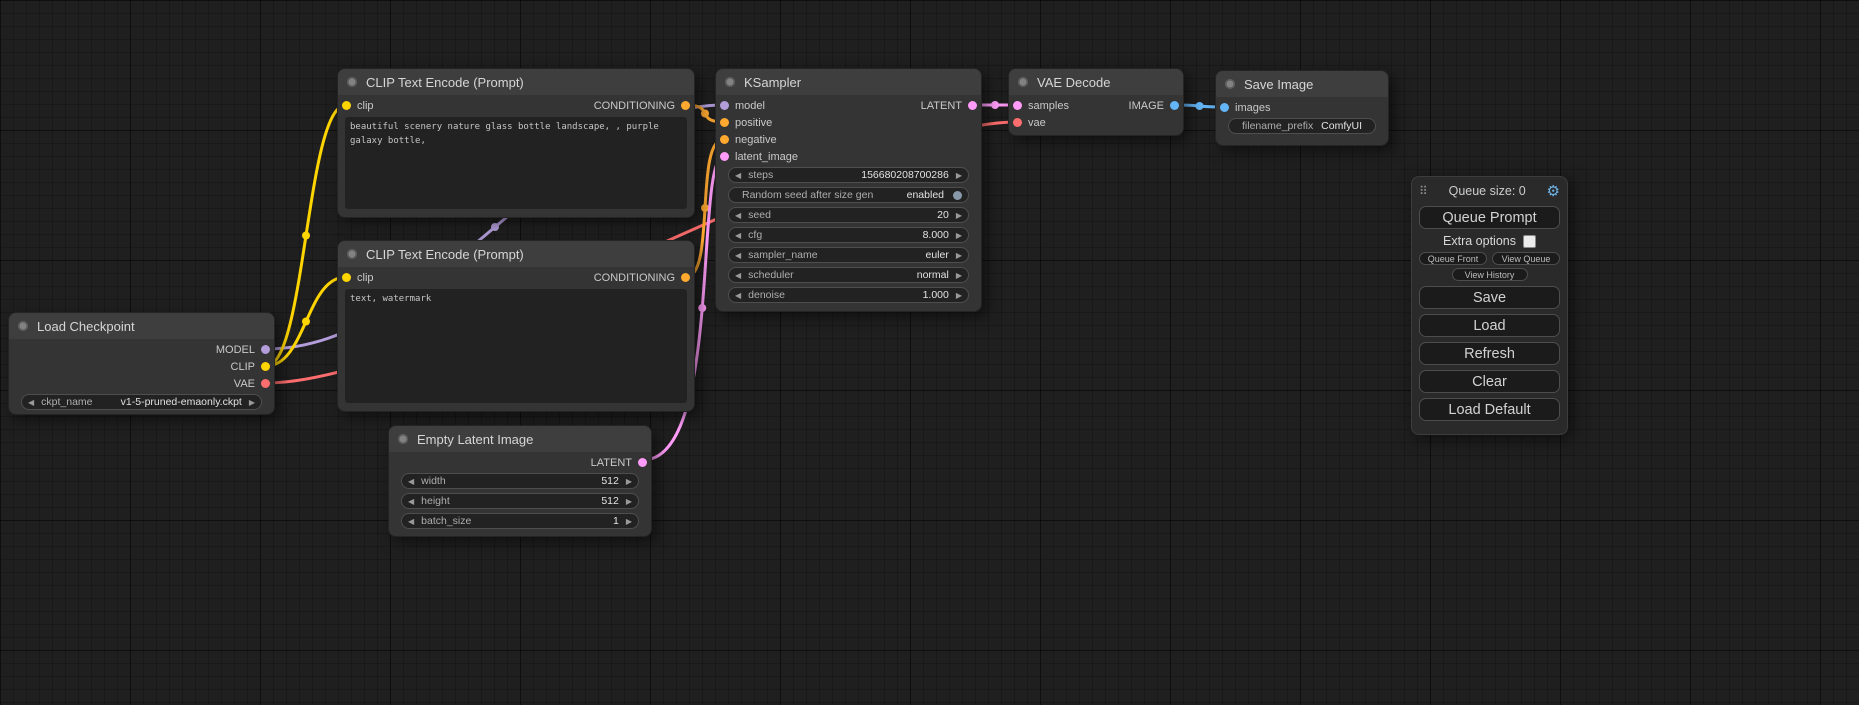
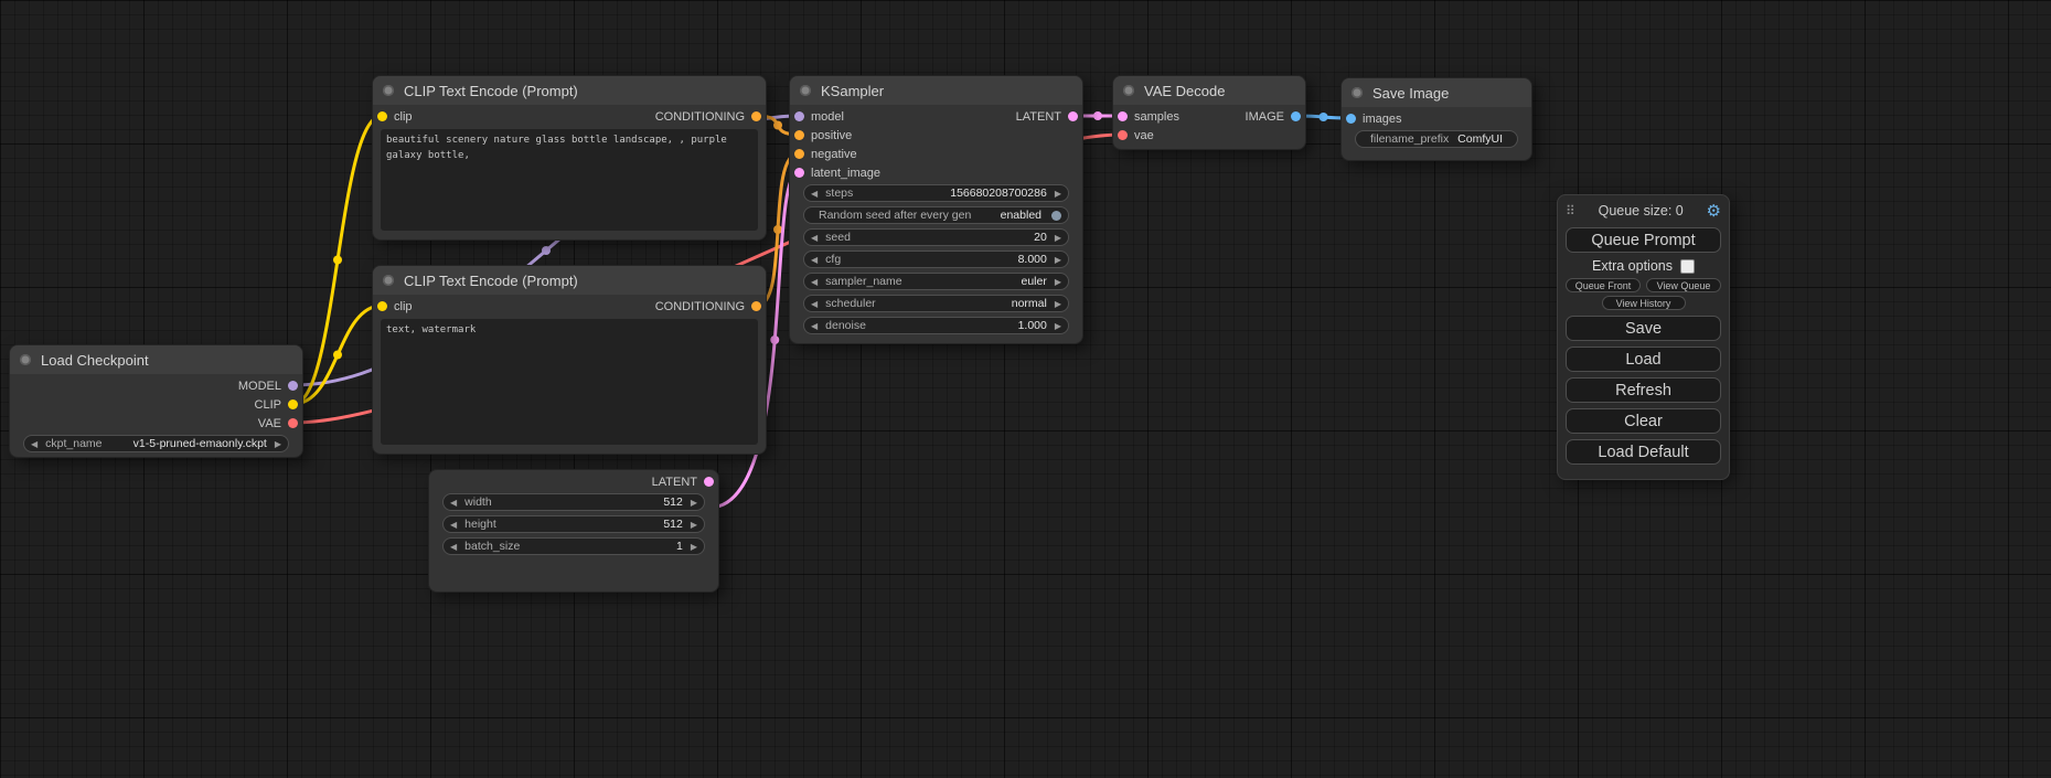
  Load Checkpoint
  MODEL
  CLIP
  VAE
  ◀
  ckpt_name
  v1-5-pruned-emaonly.ckpt
  ▶
  CLIP Text Encode (Prompt)
  clip
  CONDITIONING
  beautiful scenery nature glass bottle landscape, , purple galaxy bottle,
  CLIP Text Encode (Prompt)
  clip
  CONDITIONING
  text, watermark
- Empty Latent Image
  LATENT
  ◀
  width
  512
  ▶
  ◀
  height
  512
  ▶
  ◀
  batch_size
  1
  ▶
  KSampler
  model
  LATENT
  positive
  negative
  latent_image
  ◀
  steps
  156680208700286
  ▶
- Random seed after size gen
+ Random seed after every gen
  enabled
  ◀
  seed
  20
  ▶
  ◀
  cfg
  8.000
  ▶
  ◀
  sampler_name
  euler
  ▶
  ◀
  scheduler
  normal
  ▶
  ◀
  denoise
  1.000
  ▶
  VAE Decode
  samples
  IMAGE
  vae
  Save Image
  images
  filename_prefix
  ComfyUI
  ⠿
  Queue size: 0
  ⚙
  Queue Prompt
  Extra options
  Queue Front
  View Queue
  View History
  Save
  Load
  Refresh
  Clear
  Load Default
